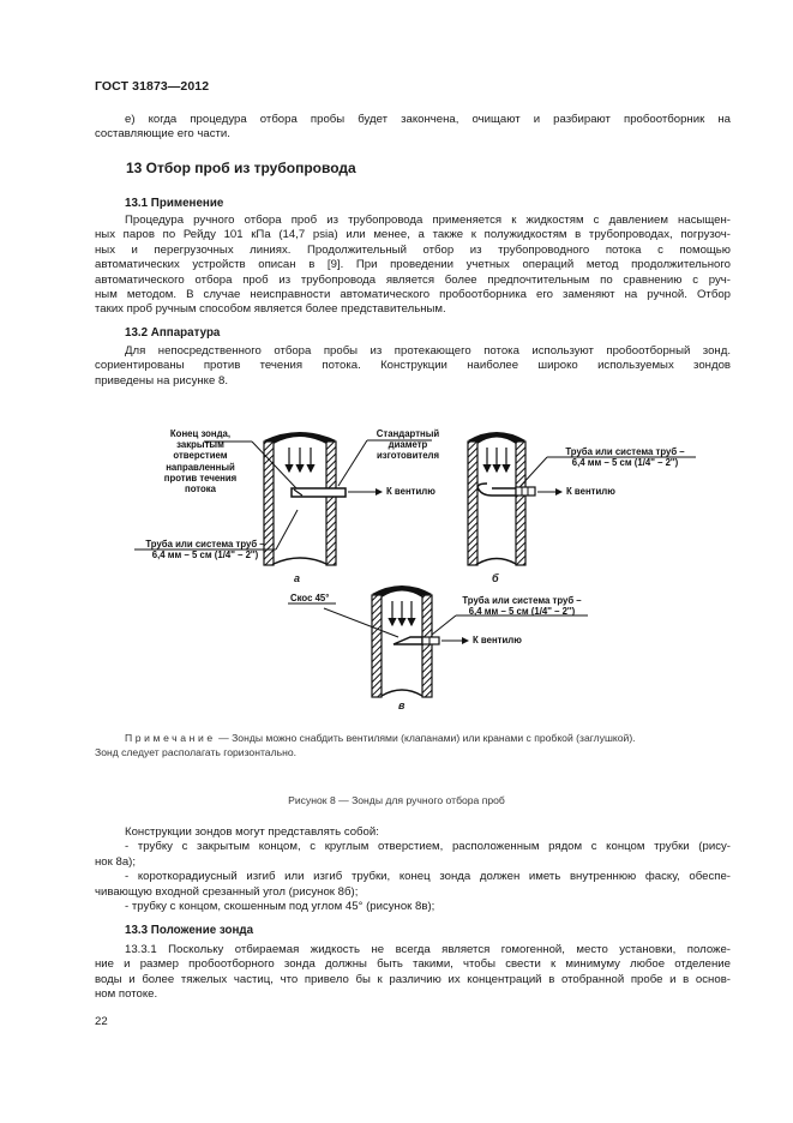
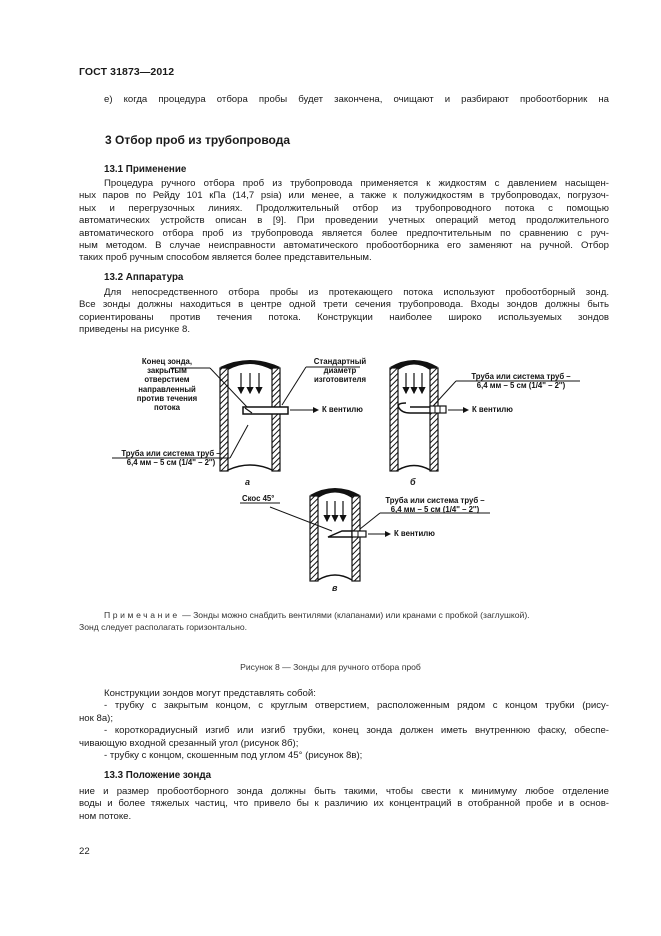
  ГОСТ 31873—2012
  е) когда процедура отбора пробы будет закончена, очищают и разбирают пробоотборник на
- составляющие его части.
- 13 Отбор проб из трубопровода
+ 3 Отбор проб из трубопровода
  13.1 Применение
  Процедура ручного отбора проб из трубопровода применяется к жидкостям с давлением насыщен-
  ных паров по Рейду 101 кПа (14,7 psia) или менее, а также к полужидкостям в трубопроводах, погрузоч-
  ных и перегрузочных линиях. Продолжительный отбор из трубопроводного потока с помощью
  автоматических устройств описан в [9]. При проведении учетных операций метод продолжительного
  автоматического отбора проб из трубопровода является более предпочтительным по сравнению с руч-
  ным методом. В случае неисправности автоматического пробоотборника его заменяют на ручной. Отбор
  таких проб ручным способом является более представительным.
  13.2 Аппаратура
  Для непосредственного отбора пробы из протекающего потока используют пробоотборный зонд.
+ Все зонды должны находиться в центре одной трети сечения трубопровода. Входы зондов должны быть
  сориентированы против течения потока. Конструкции наиболее широко используемых зондов
  приведены на рисунке 8.
  Конец зонда,
  закрытым
  отверстием
  направленный
  против течения
  потока
  Стандартный
  диаметр
  изготовителя
  К вентилю
  Труба или система труб –
  6,4 мм – 5 см (1/4'' – 2'')
  а
  Труба или система труб –
  6,4 мм – 5 см (1/4'' – 2'')
  К вентилю
  б
  Скос 45°
  Труба или система труб –
  6,4 мм – 5 см (1/4'' – 2'')
  К вентилю
  в
  Примечание — Зонды можно снабдить вентилями (клапанами) или кранами с пробкой (заглушкой).
  Зонд следует располагать горизонтально.
  Рисунок 8 — Зонды для ручного отбора проб
  Конструкции зондов могут представлять собой:
  - трубку с закрытым концом, с круглым отверстием, расположенным рядом с концом трубки (рису-
  нок 8а);
  - короткорадиусный изгиб или изгиб трубки, конец зонда должен иметь внутреннюю фаску, обеспе-
  чивающую входной срезанный угол (рисунок 8б);
  - трубку с концом, скошенным под углом 45° (рисунок 8в);
  13.3 Положение зонда
- 13.3.1 Поскольку отбираемая жидкость не всегда является гомогенной, место установки, положе-
  ние и размер пробоотборного зонда должны быть такими, чтобы свести к минимуму любое отделение
  воды и более тяжелых частиц, что привело бы к различию их концентраций в отобранной пробе и в основ-
  ном потоке.
  22
